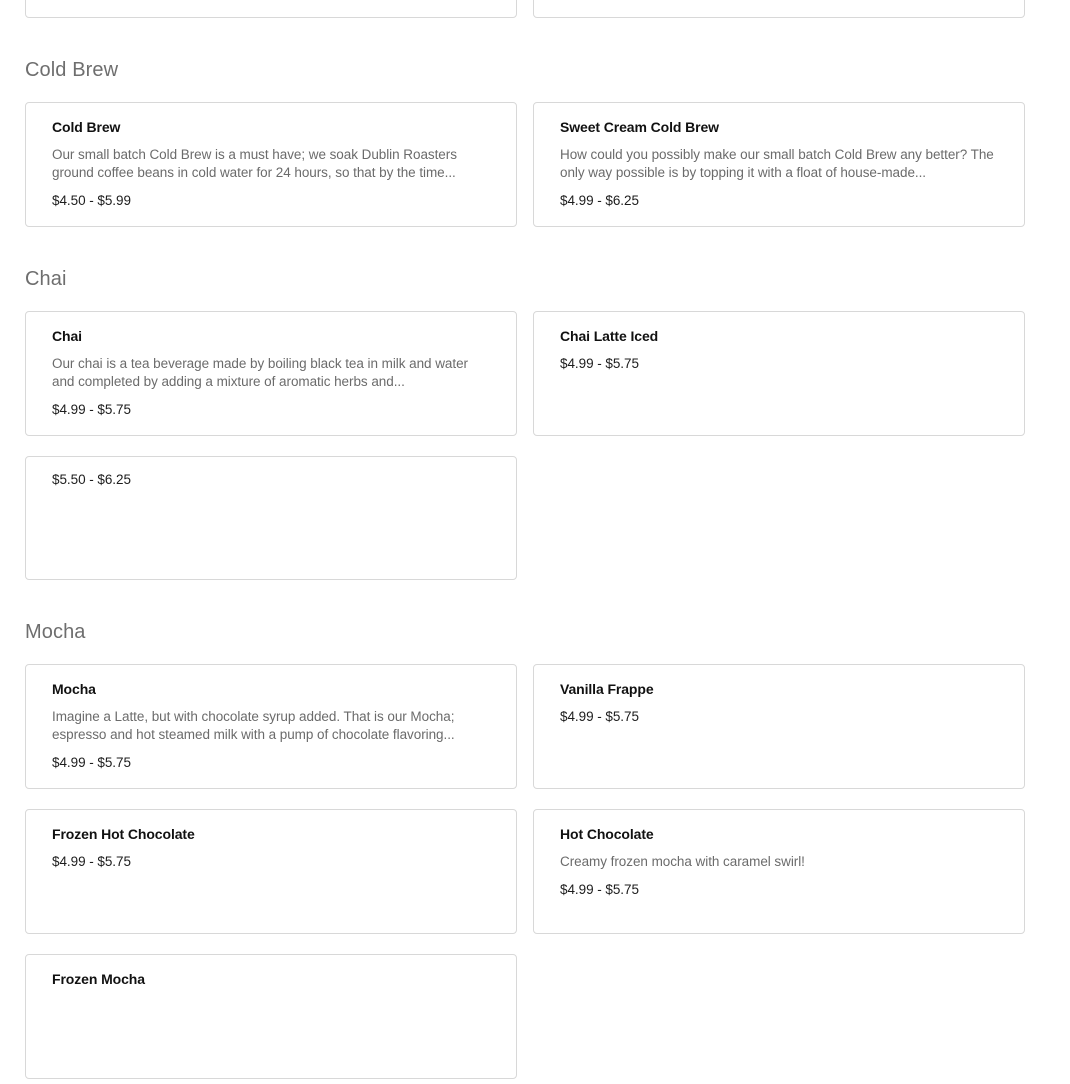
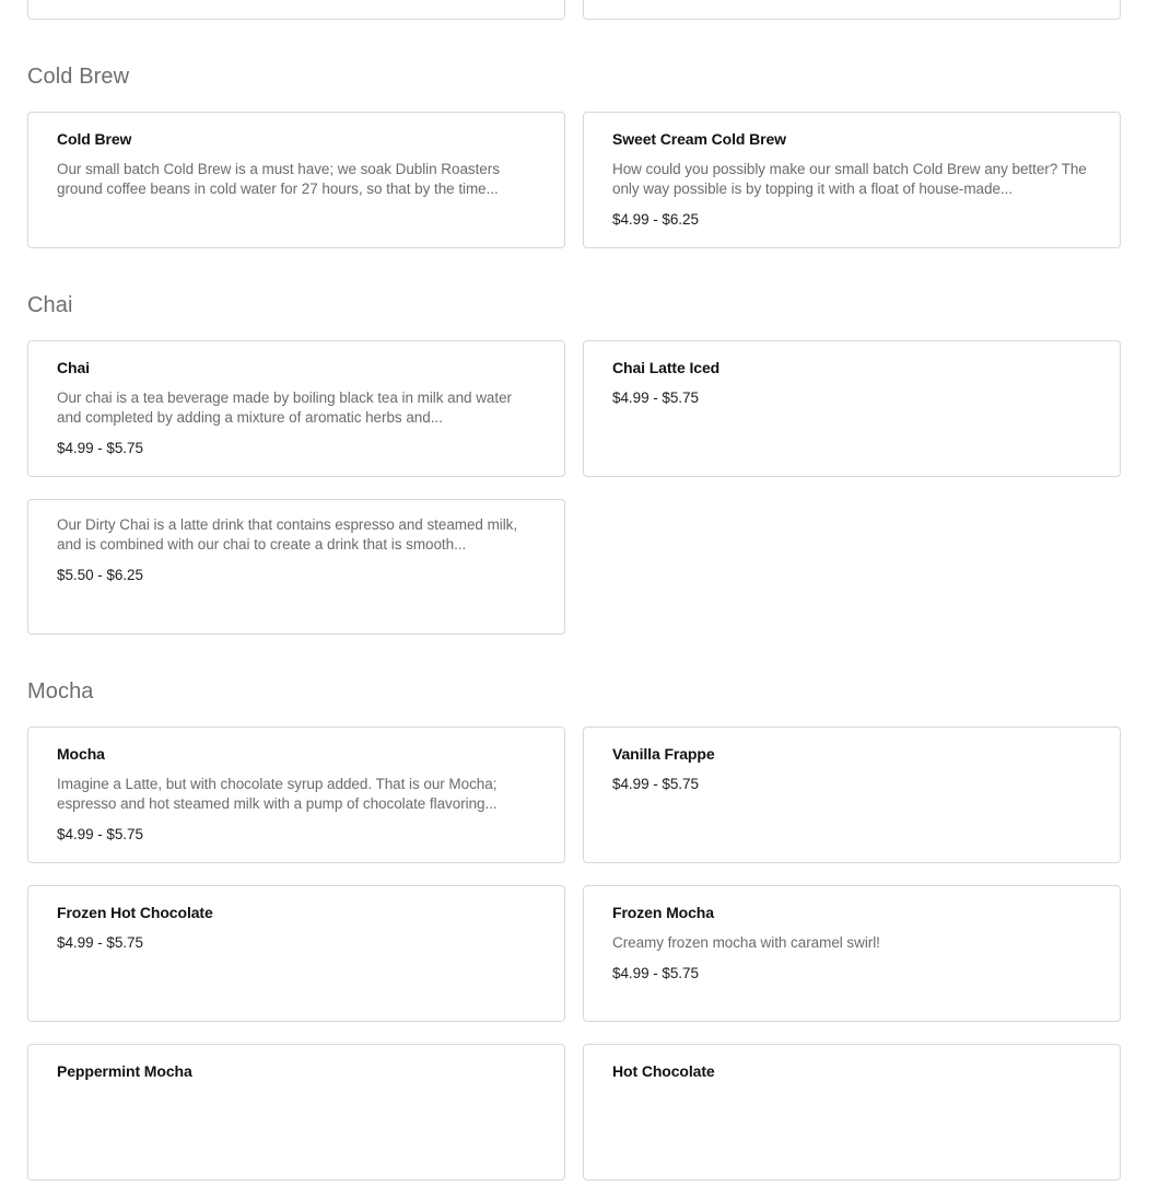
  Cold Brew
  Cold Brew
- Our small batch Cold Brew is a must have; we soak Dublin Roasters ground coffee beans in cold water for 24 hours, so that by the time...
+ Our small batch Cold Brew is a must have; we soak Dublin Roasters ground coffee beans in cold water for 27 hours, so that by the time...
- $4.50 - $5.99
  Sweet Cream Cold Brew
  How could you possibly make our small batch Cold Brew any better? The only way possible is by topping it with a float of house-made...
  $4.99 - $6.25
  Chai
  Chai
  Our chai is a tea beverage made by boiling black tea in milk and water and completed by adding a mixture of aromatic herbs and...
  $4.99 - $5.75
  Chai Latte Iced
  $4.99 - $5.75
+ Our Dirty Chai is a latte drink that contains espresso and steamed milk, and is combined with our chai to create a drink that is smooth...
  $5.50 - $6.25
  Mocha
  Mocha
  Imagine a Latte, but with chocolate syrup added. That is our Mocha; espresso and hot steamed milk with a pump of chocolate flavoring...
  $4.99 - $5.75
  Vanilla Frappe
  $4.99 - $5.75
  Frozen Hot Chocolate
  $4.99 - $5.75
- Hot Chocolate
+ Frozen Mocha
  Creamy frozen mocha with caramel swirl!
  $4.99 - $5.75
+ Peppermint Mocha
- Frozen Mocha
+ Hot Chocolate
